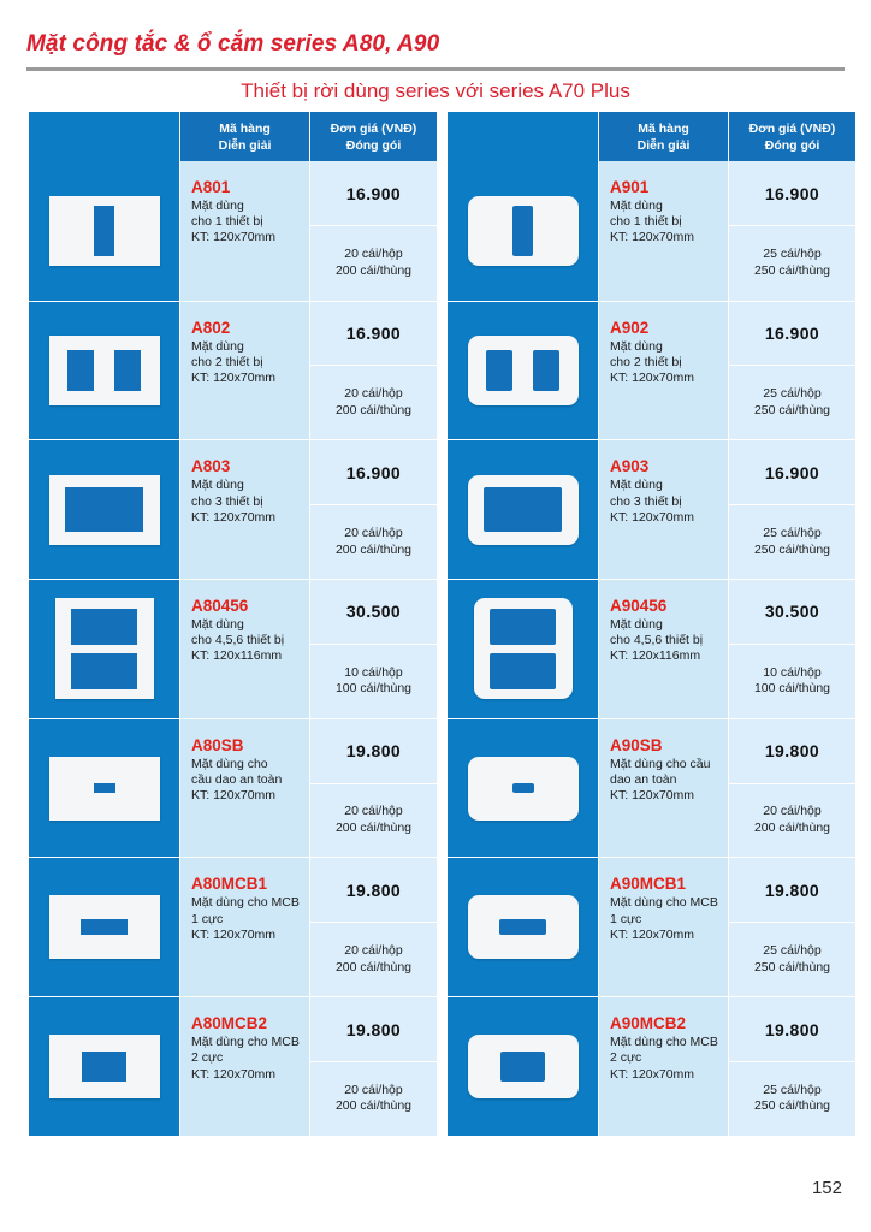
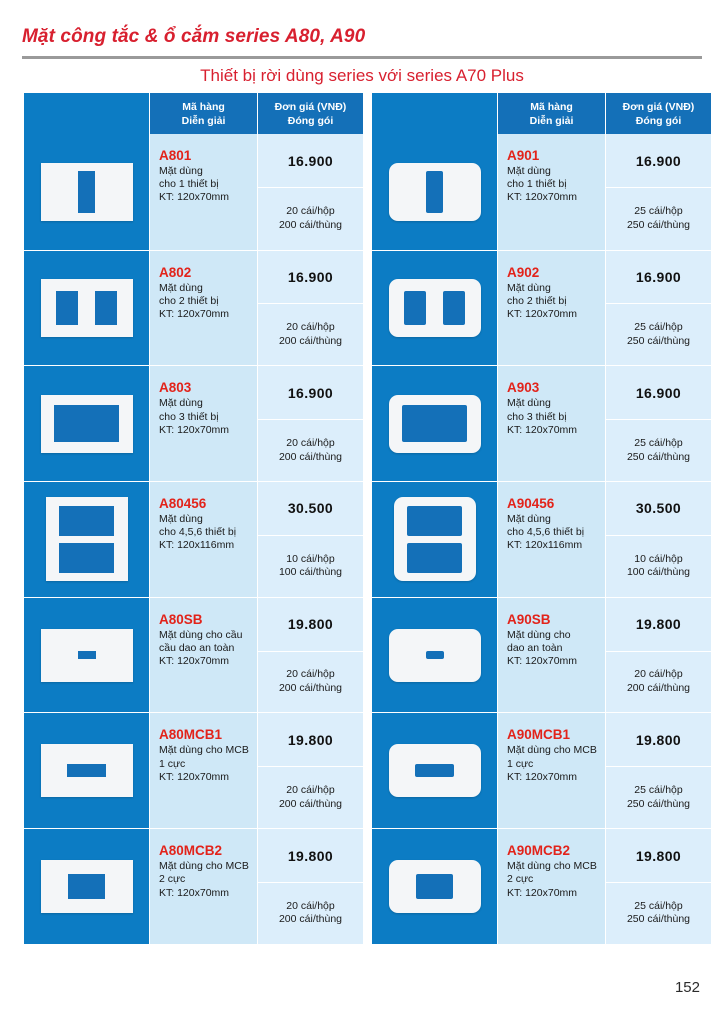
  Mặt công tắc & ổ cắm series A80, A90
  Thiết bị rời dùng series với series A70 Plus
  Mã hàng
  Diễn giải
  Đơn giá (VNĐ)
  Đóng gói
  A801
  Mặt dùng
  cho 1 thiết bị
  KT: 120x70mm
  16.900
  20 cái/hộp
  200 cái/thùng
  A802
  Mặt dùng
  cho 2 thiết bị
  KT: 120x70mm
  16.900
  20 cái/hộp
  200 cái/thùng
  A803
  Mặt dùng
  cho 3 thiết bị
  KT: 120x70mm
  16.900
  20 cái/hộp
  200 cái/thùng
  A80456
  Mặt dùng
  cho 4,5,6 thiết bị
  KT: 120x116mm
  30.500
  10 cái/hộp
  100 cái/thùng
  A80SB
- Mặt dùng cho
+ Mặt dùng cho cầu
  cầu dao an toàn
  KT: 120x70mm
  19.800
  20 cái/hộp
  200 cái/thùng
  A80MCB1
  Mặt dùng cho MCB
  1 cực
  KT: 120x70mm
  19.800
  20 cái/hộp
  200 cái/thùng
  A80MCB2
  Mặt dùng cho MCB
  2 cực
  KT: 120x70mm
  19.800
  20 cái/hộp
  200 cái/thùng
  Mã hàng
  Diễn giải
  Đơn giá (VNĐ)
  Đóng gói
  A901
  Mặt dùng
  cho 1 thiết bị
  KT: 120x70mm
  16.900
  25 cái/hộp
  250 cái/thùng
  A902
  Mặt dùng
  cho 2 thiết bị
  KT: 120x70mm
  16.900
  25 cái/hộp
  250 cái/thùng
  A903
  Mặt dùng
  cho 3 thiết bị
  KT: 120x70mm
  16.900
  25 cái/hộp
  250 cái/thùng
  A90456
  Mặt dùng
  cho 4,5,6 thiết bị
  KT: 120x116mm
  30.500
  10 cái/hộp
  100 cái/thùng
  A90SB
- Mặt dùng cho cầu
+ Mặt dùng cho
  dao an toàn
  KT: 120x70mm
  19.800
  20 cái/hộp
  200 cái/thùng
  A90MCB1
  Mặt dùng cho MCB
  1 cực
  KT: 120x70mm
  19.800
  25 cái/hộp
  250 cái/thùng
  A90MCB2
  Mặt dùng cho MCB
  2 cực
  KT: 120x70mm
  19.800
  25 cái/hộp
  250 cái/thùng
  152
